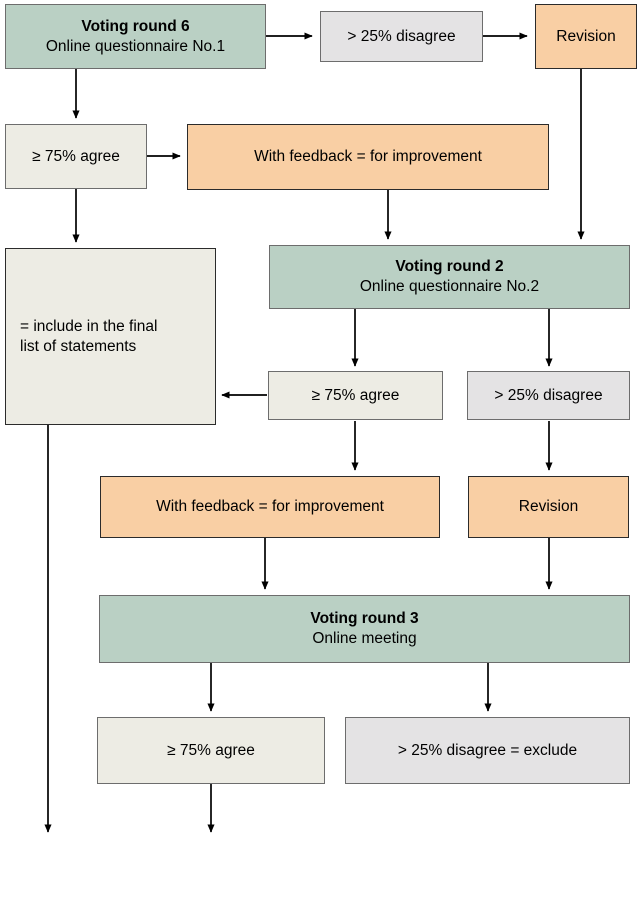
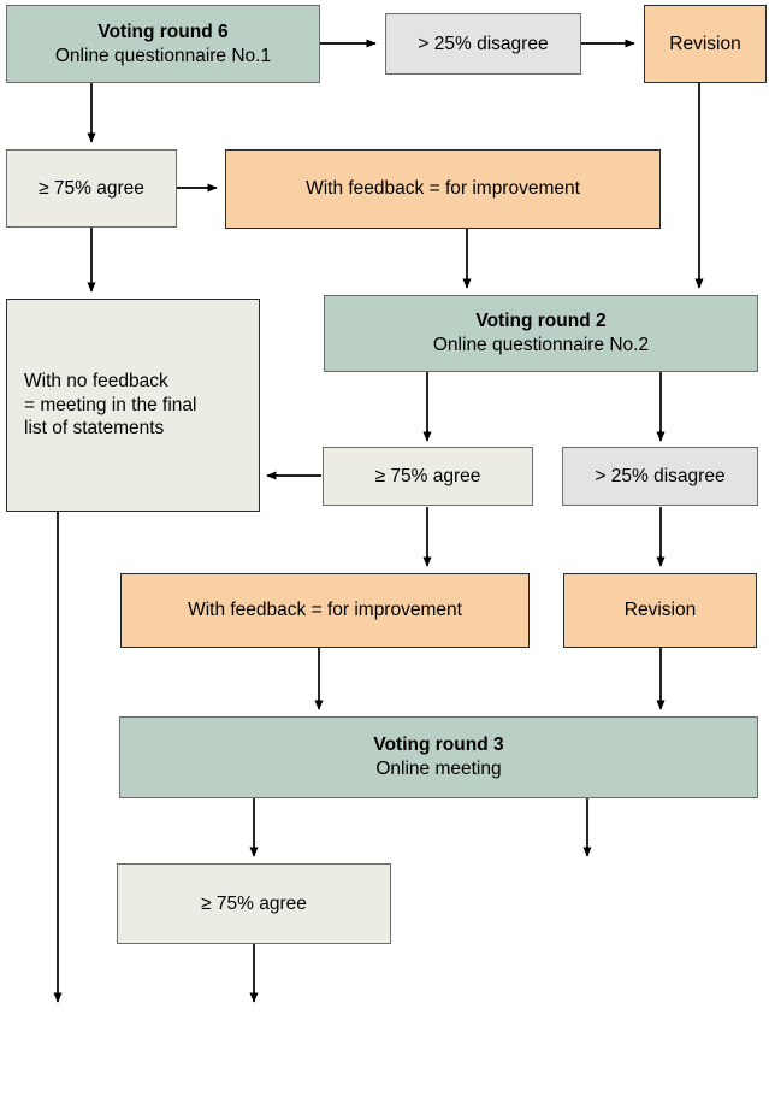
  Voting round 6
  Online questionnaire No.1
  > 25% disagree
  Revision
  ≥ 75% agree
  With feedback = for improvement
+ With no feedback
- = include in the final
+ = meeting in the final
  list of statements
  Voting round 2
  Online questionnaire No.2
  ≥ 75% agree
  > 25% disagree
  With feedback = for improvement
  Revision
  Voting round 3
  Online meeting
  ≥ 75% agree
- > 25% disagree = exclude
